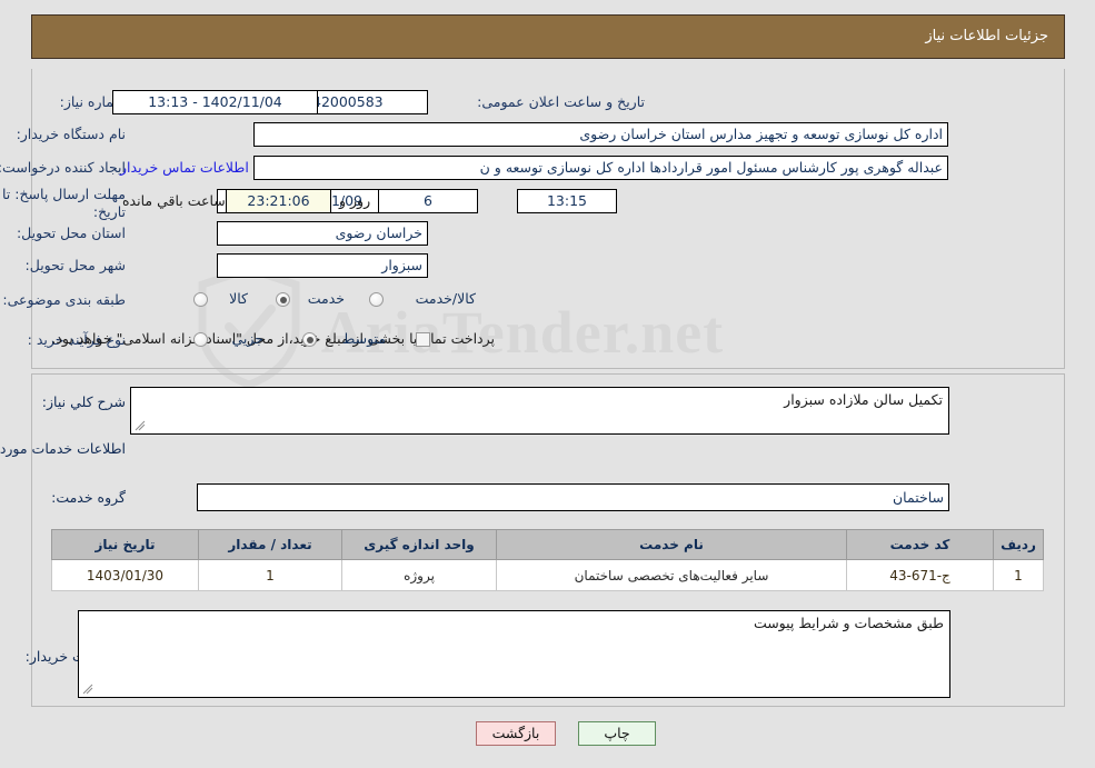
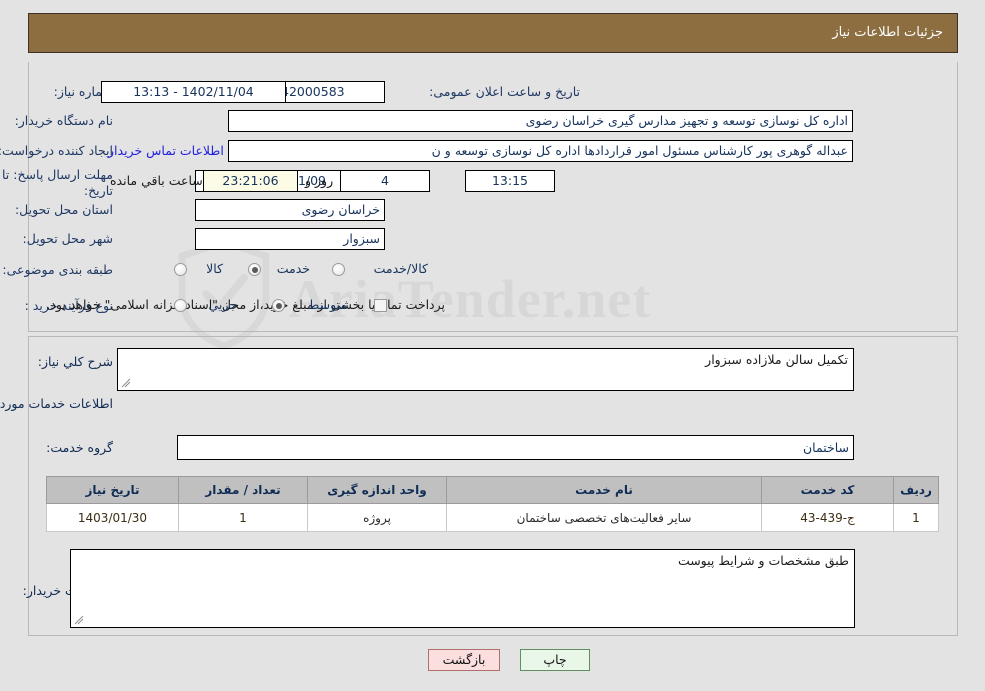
  AriTender.net
  جزئیات اطلاعات نیاز
  ماره نیاز:
  تاریخ و ساعت اعلان عمومی:
  1402/11/04 - 13:13
  نام دستگاه خریدار:
- اداره کل نوسازی توسعه و تجهیز مدارس استان خراسان رضوی
+ اداره کل نوسازی توسعه و تجهیز مدارس گیری خراسان رضوی
  ایجاد کننده درخواست
  عبداله گوهری پور کارشناس مسئول امور قراردادها اداره کل نوسازی توسعه و ن
  اطلاعات تماس خریدار
  مهلت ارسال پاسخ: تا
  تاریخ:
  13:15
- 6
+ 4
  روز و
  23:21:06
  ساعت باقي مانده
  استان محل تحویل:
  خراسان رضوی
  شهر محل تحویل:
  سبزوار
  طبقه بندی موضوعی:
  کالا
  خدمت
  کالا/خدمت
  نوع فرآیند خرید :
  جزیي
  متوسط
  پرداخت تماا بخشی از مبلغد،از محل "اسنادزانه اسلامی" خواهد بود.
  شرح کلي نیاز:
  تکمیل سالن ملازاده سبزوار
  اطلاعات خدمات مورد
  گروه خدمت:
  ساختمان
  ردیف	کد خدمت	نام خدمت	واحد اندازه گیری	تعداد / مقدار	تاریخ نیاز
- 1	ج-671-43	سایر فعالیتهای تخصصی ساختمان	پروژه	1	1403/01/30
+ 1	ج-439-43	سایر فعالیتهای تخصصی ساختمان	پروژه	1	1403/01/30
  طبق مشخصات و شرایط پیوست
  چاپ
  بازگشت
